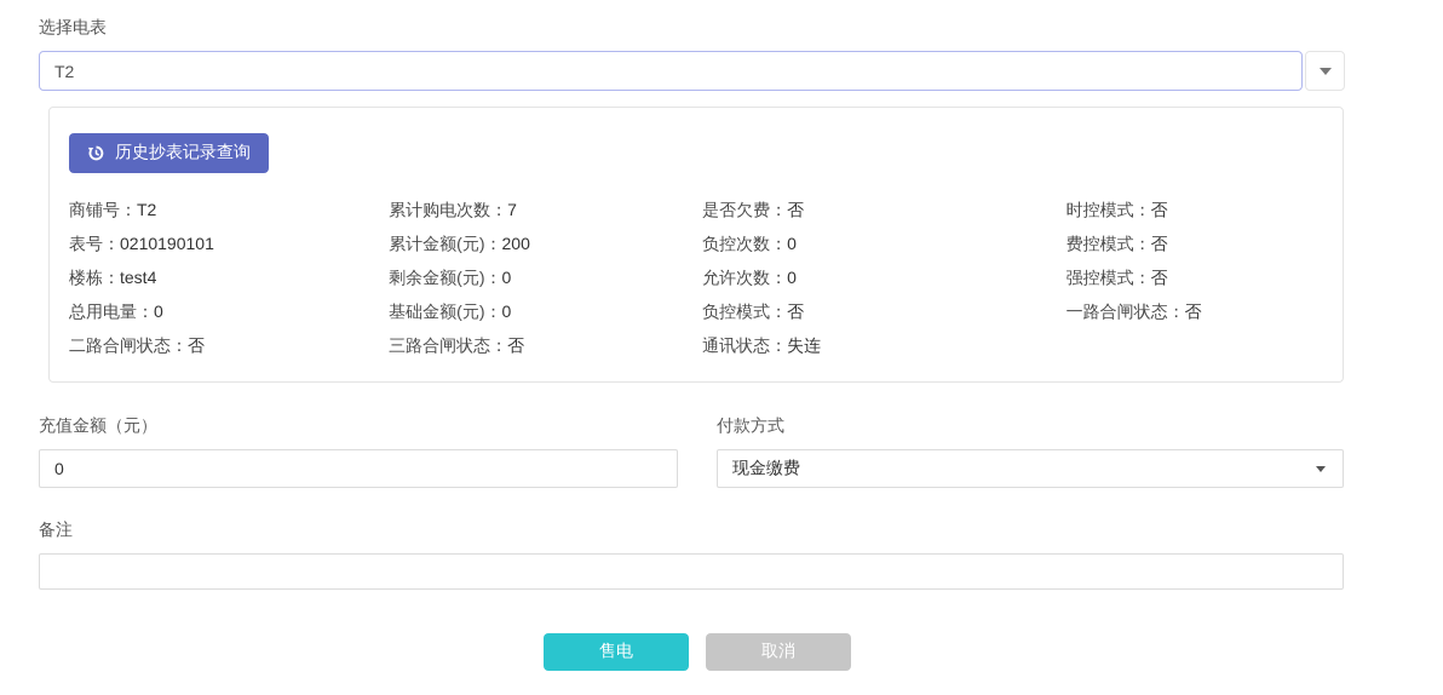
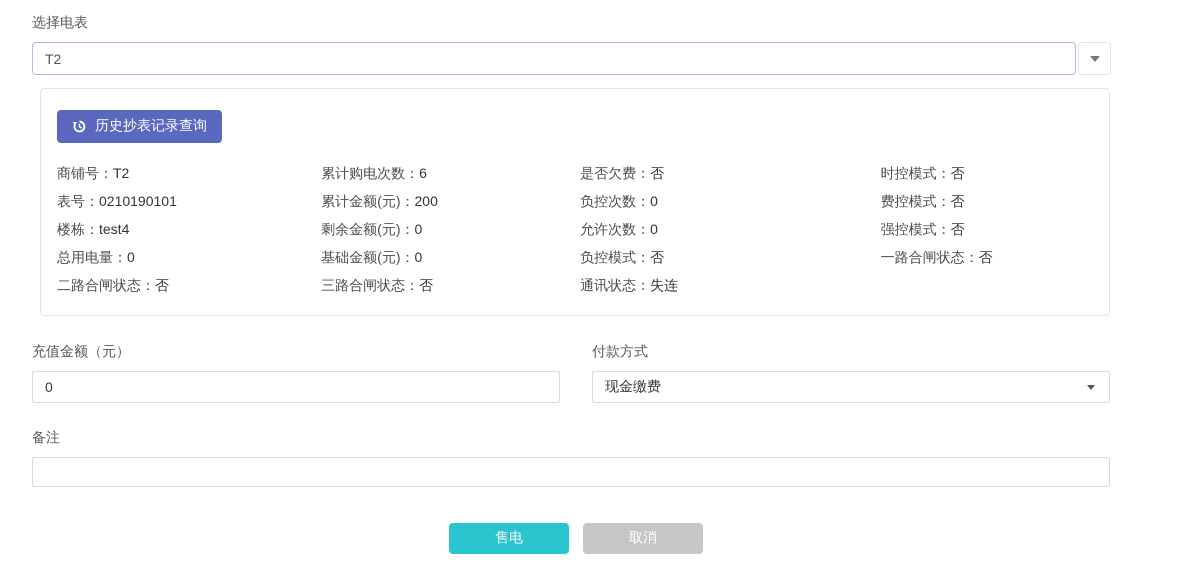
  选择电表
  T2
  历史抄表记录查询
  商铺号：T2
- 累计购电次数：7
+ 累计购电次数：6
  是否欠费：否
  时控模式：否
  表号：0210190101
  累计金额(元)：200
  负控次数：0
  费控模式：否
  楼栋：test4
  剩余金额(元)：0
  允许次数：0
  强控模式：否
  总用电量：0
  基础金额(元)：0
  负控模式：否
  一路合闸状态：否
  二路合闸状态：否
  三路合闸状态：否
  通讯状态：失连
  充值金额（元）
  0
  付款方式
  现金缴费
  备注
  售电
  取消
